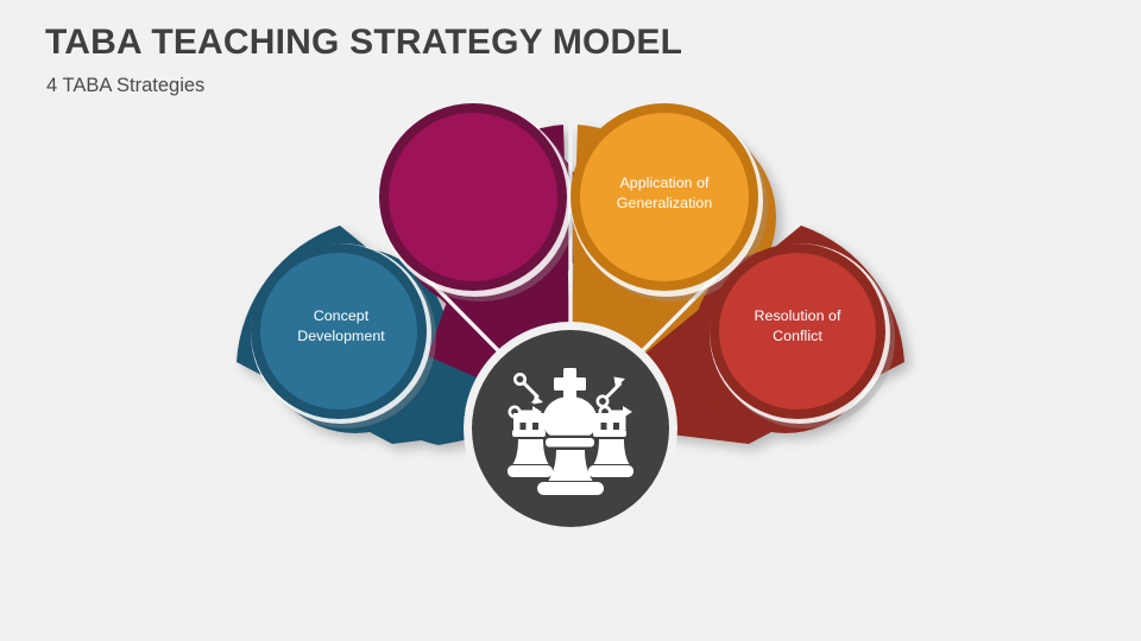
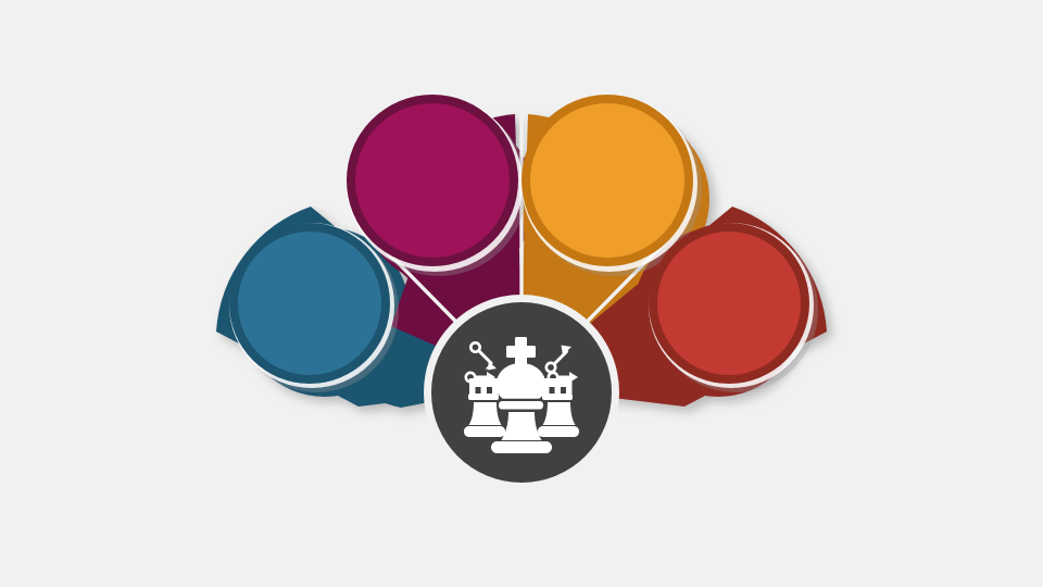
- TABA TEACHING STRATEGY MODEL
- 4 TABA Strategies
- Concept
- Development
- Application of
- Generalization
- Resolution of
- Conflict
